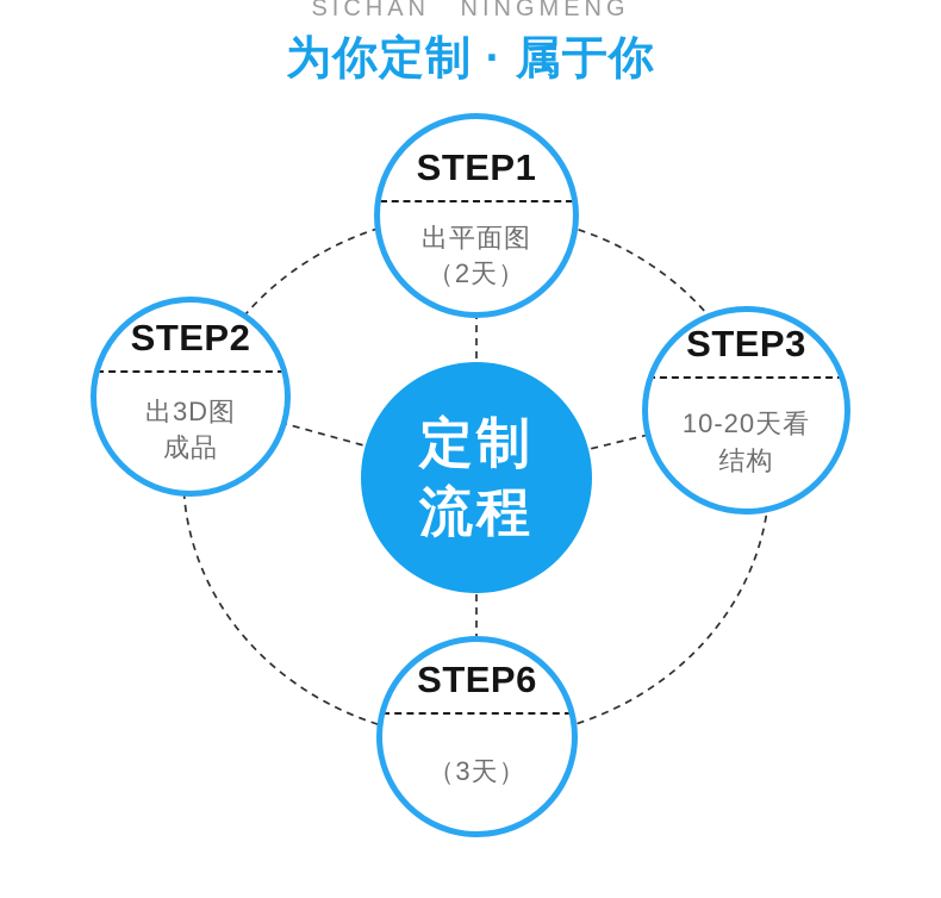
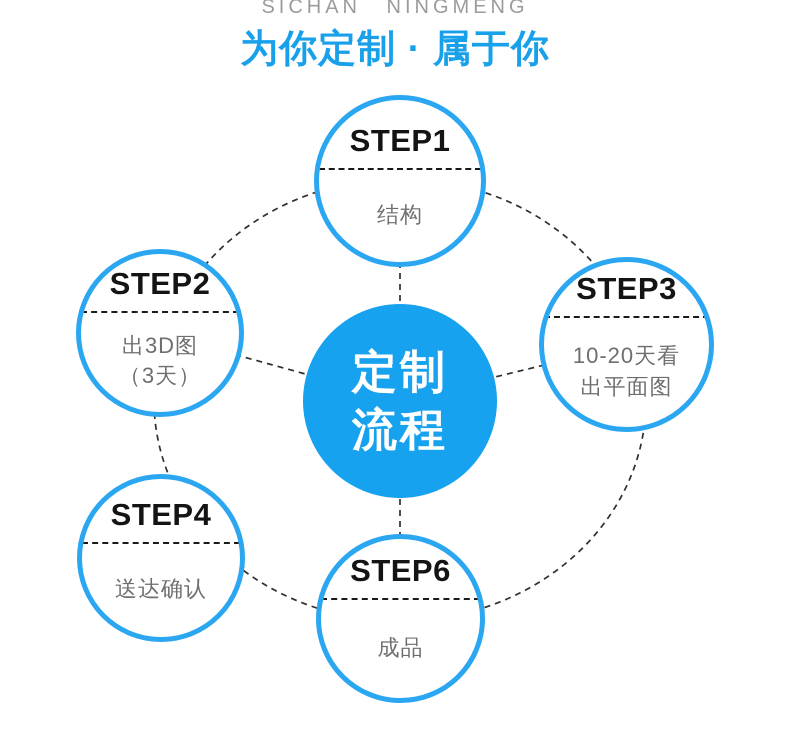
  SICHAN NINGMENG
  为你定制 · 属于你
  定制
  流程
  STEP1
- 出平面图
+ 结构
- （2天）
  STEP2
  出3D图
- 成品
+ （3天）
  STEP3
  10-20天看
- 结构
+ 出平面图
+ STEP4
+ 送达确认
  STEP6
- （3天）
+ 成品
